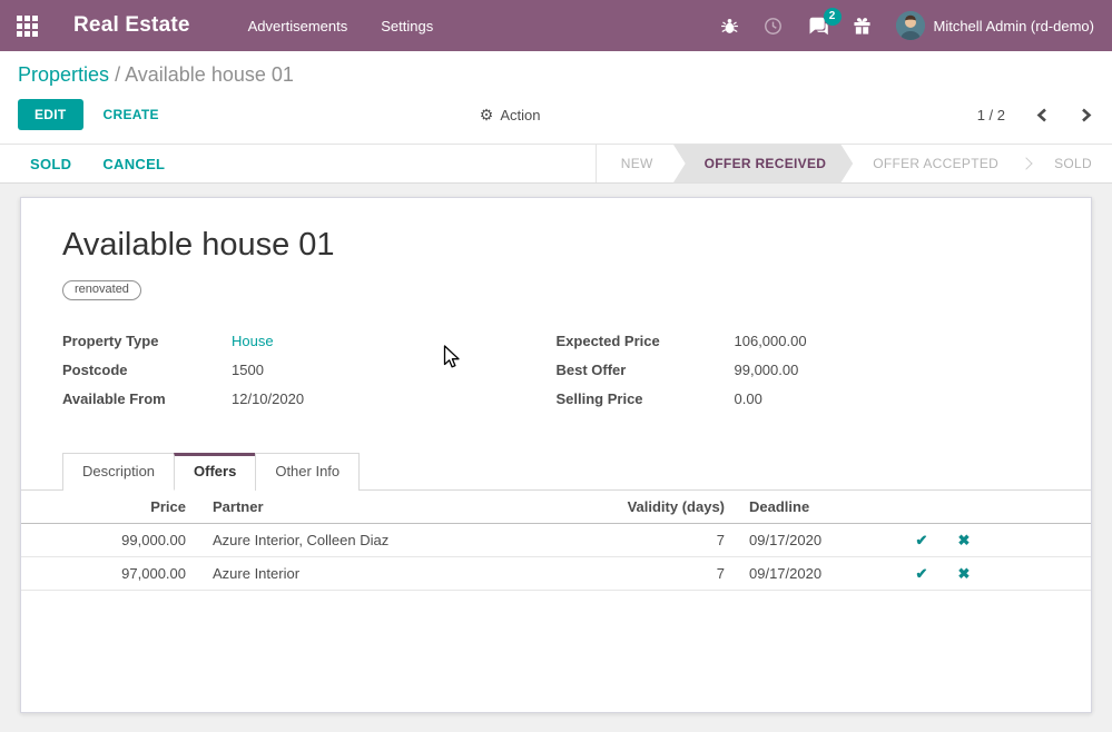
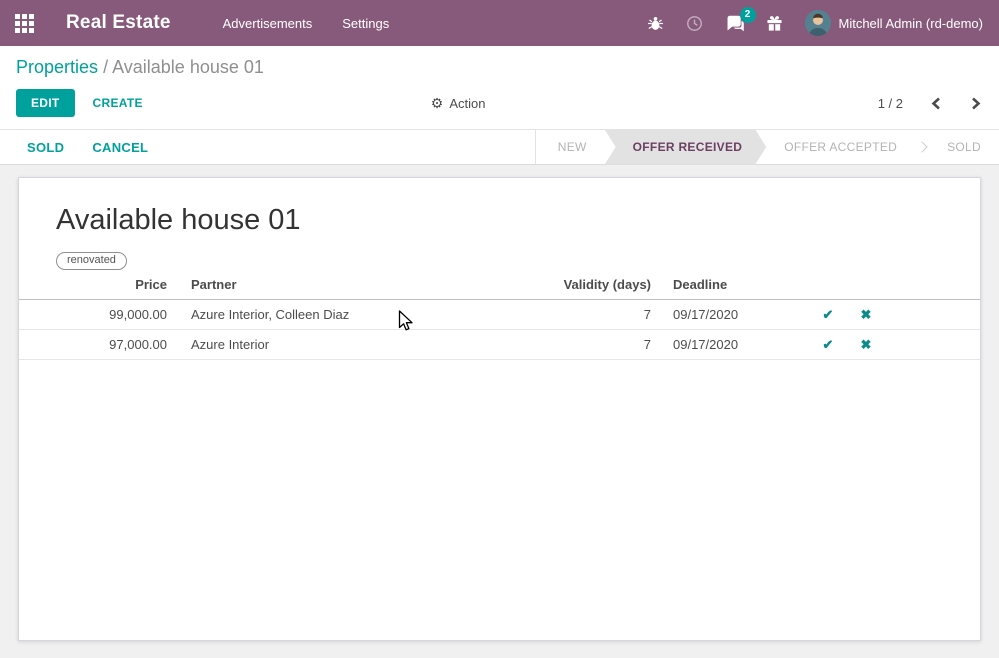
  Real Estate
  Advertisements
  Settings
  2
  Mitchell Admin (rd-demo)
  Properties / Available house 01
  EDIT
  CREATE
  ⚙
  Action
  1 / 2
  SOLD
  CANCEL
  NEW
  OFFER RECEIVED
  OFFER ACCEPTED
  SOLD
  Available house 01
  renovated
- Property Type
- House
- Postcode
- 1500
- Available From
- 12/10/2020
- Expected Price
- 106,000.00
- Best Offer
- 99,000.00
- Selling Price
- 0.00
- Description
- Offers
- Other Info
  Price	Partner	Validity (days)	Deadline
  99,000.00	Azure Interior, Colleen Diaz	7	09/17/2020	✔	✖
  97,000.00	Azure Interior	7	09/17/2020	✔	✖
